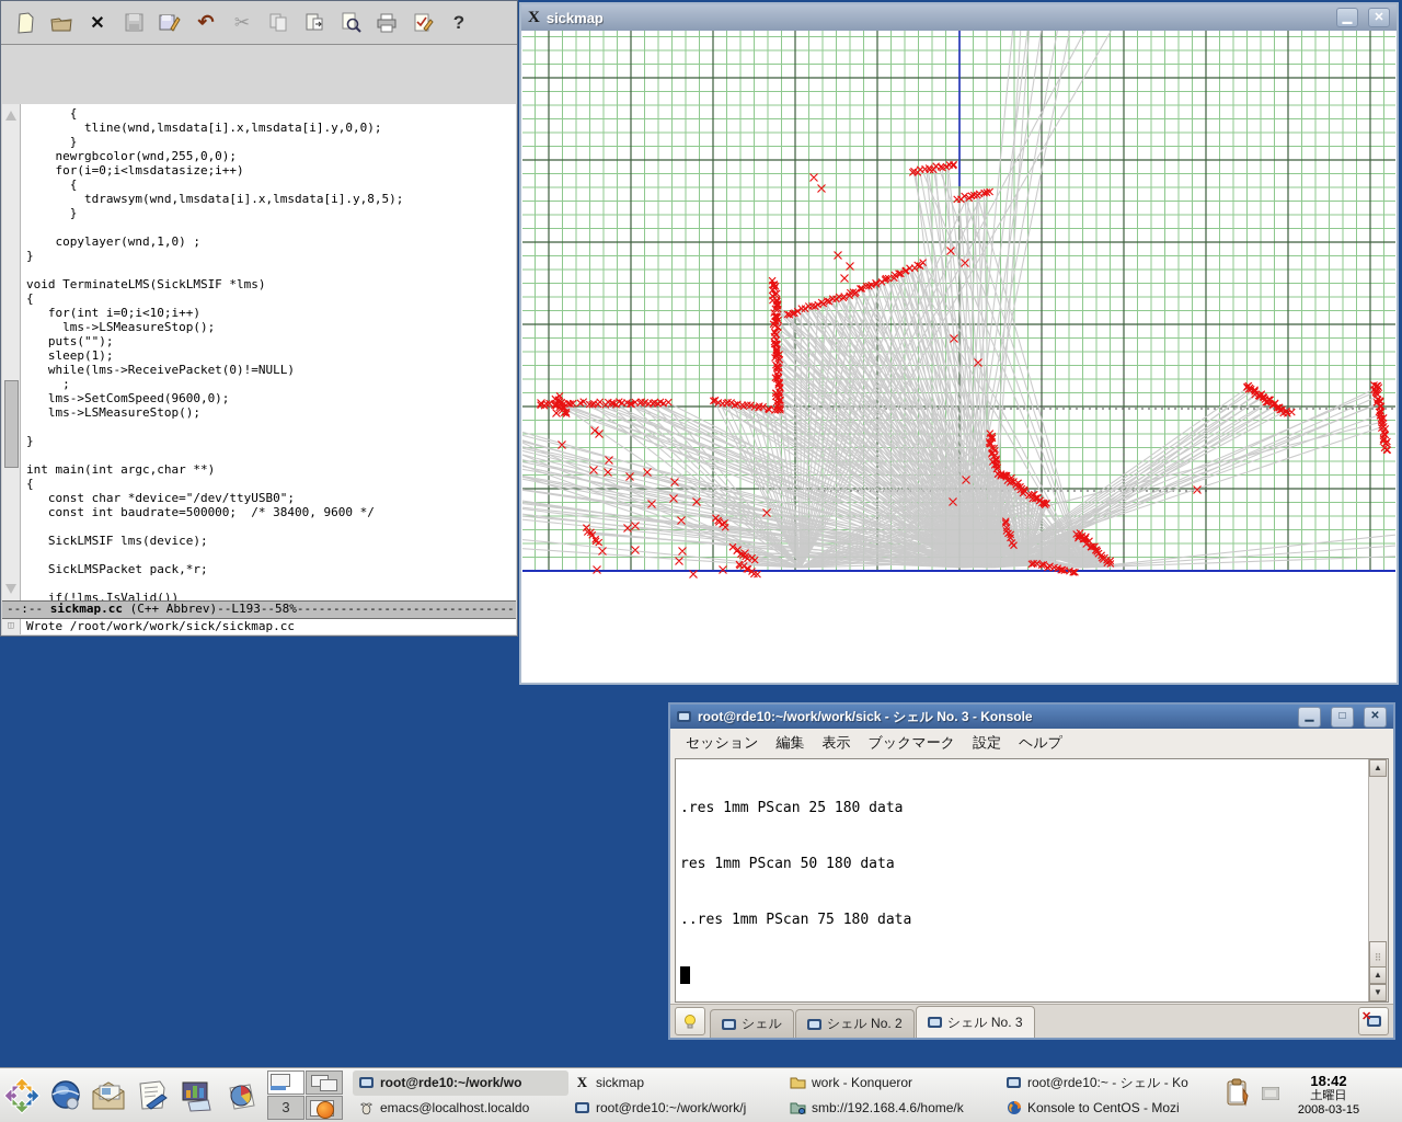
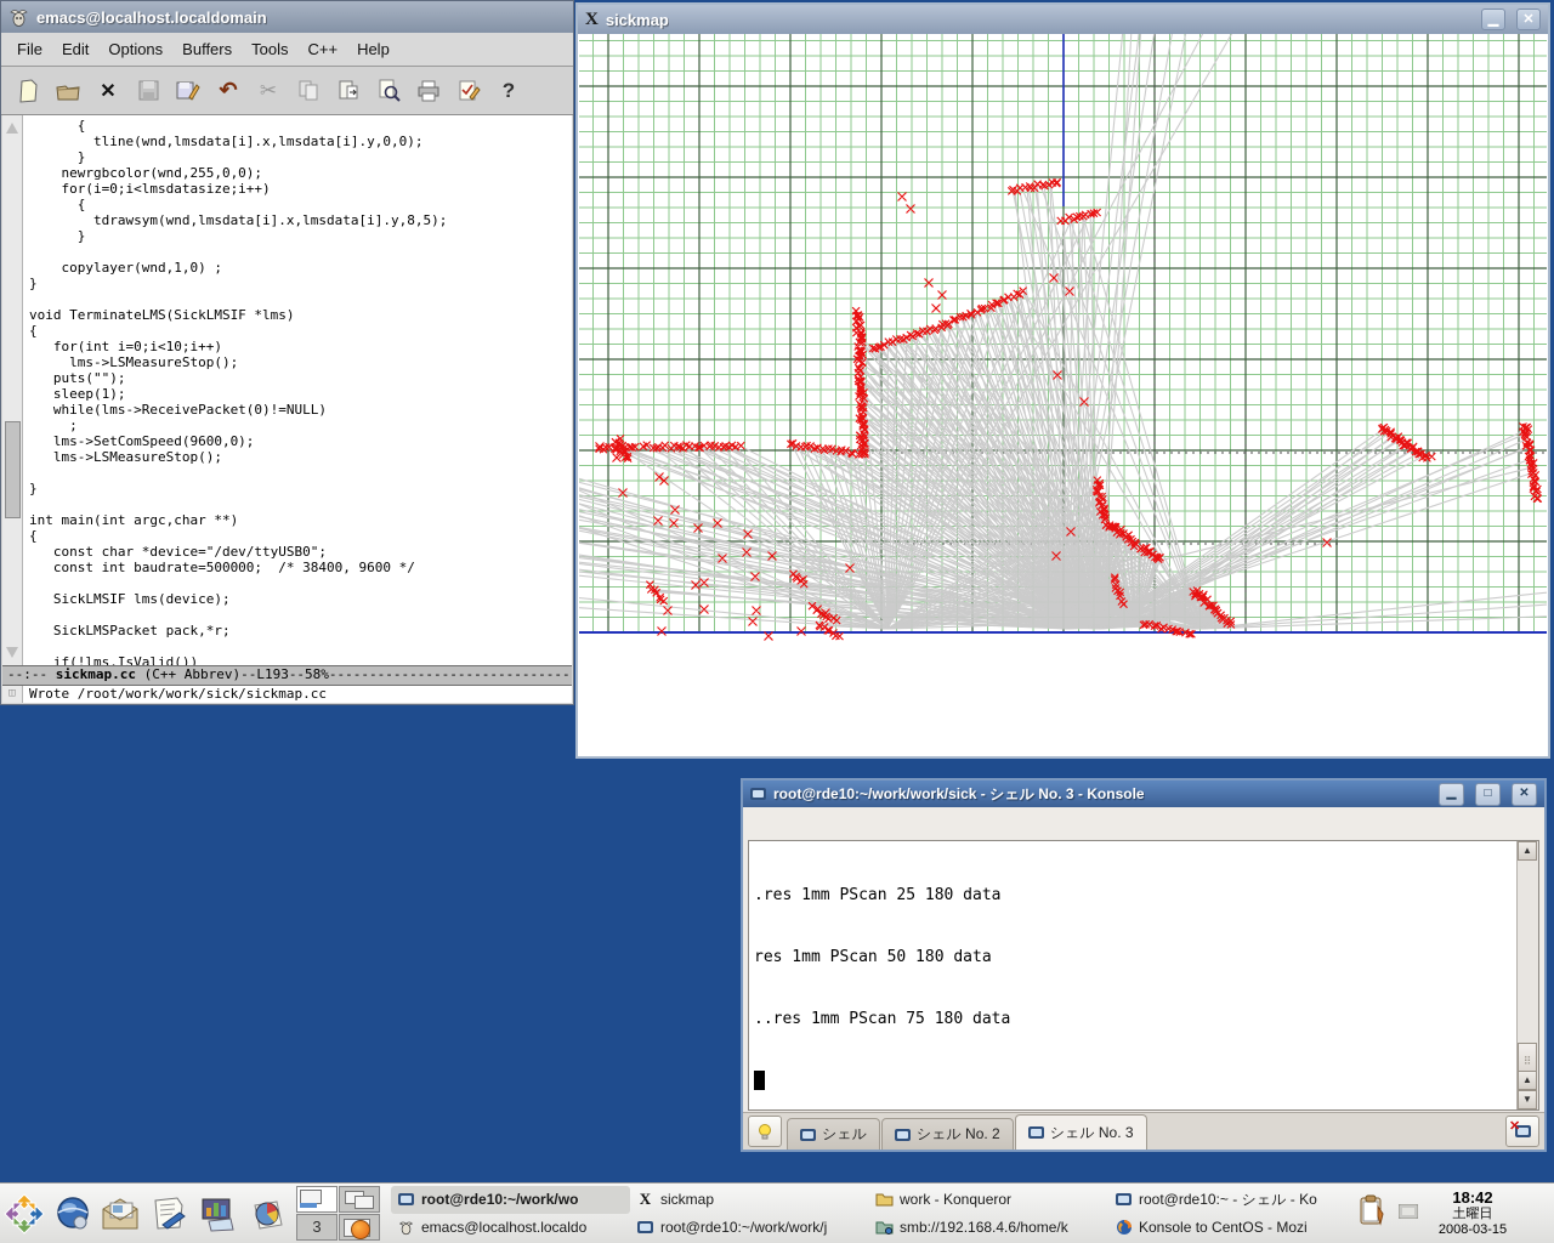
+ emacs@localhost.localdomain
+ File
+ Edit
+ Options
+ Buffers
+ Tools
+ C++
+ Help
  ✕
  ↶
  ✂
  ?
  {
  tline(wnd,lmsdata[i].x,lmsdata[i].y,0,0);
  }
  newrgbcolor(wnd,255,0,0);
  for(i=0;i<lmsdatasize;i++)
  {
  tdrawsym(wnd,lmsdata[i].x,lmsdata[i].y,8,5);
  }
  copylayer(wnd,1,0) ;
  }
  void TerminateLMS(SickLMSIF *lms)
  {
  for(int i=0;i<10;i++)
  lms->LSMeasureStop();
  puts("");
  sleep(1);
  while(lms->ReceivePacket(0)!=NULL)
  ;
  lms->SetComSpeed(9600,0);
  lms->LSMeasureStop();
  }
  int main(int argc,char **)
  {
  const char *device="/dev/ttyUSB0";
  const int baudrate=500000; /* 38400, 9600 */
  SickLMSIF lms(device);
  SickLMSPacket pack,*r;
  if(!lms.IsValid())
  --:-- sickmap.cc (C++ Abbrev)--L193--58%------------------------------
  ◫
  Wrote /root/work/work/sick/sickmap.cc
  X
  sickmap
  ▁
  ✕
  root@rde10:~/work/work/sick - シェル No. 3 - Konsole
  ▁
  □
  ✕
- セッション
- 編集
- 表示
- ブックマーク
- 設定
- ヘルプ
  .res 1mm PScan 25 180 data
  res 1mm PScan 50 180 data
  ..res 1mm PScan 75 180 data
  ▲
  ▲
  ▼
  シェル
  シェル No. 2
  シェル No. 3
  ✕
  3
  root@rde10:~/work/wo
  emacs@localhost.localdo
  X
  sickmap
  root@rde10:~/work/work/j
  work - Konqueror
  smb://192.168.4.6/home/k
  root@rde10:~ - シェル - Ko
  Konsole to CentOS - Mozi
  18:42
  土曜日
  2008-03-15
